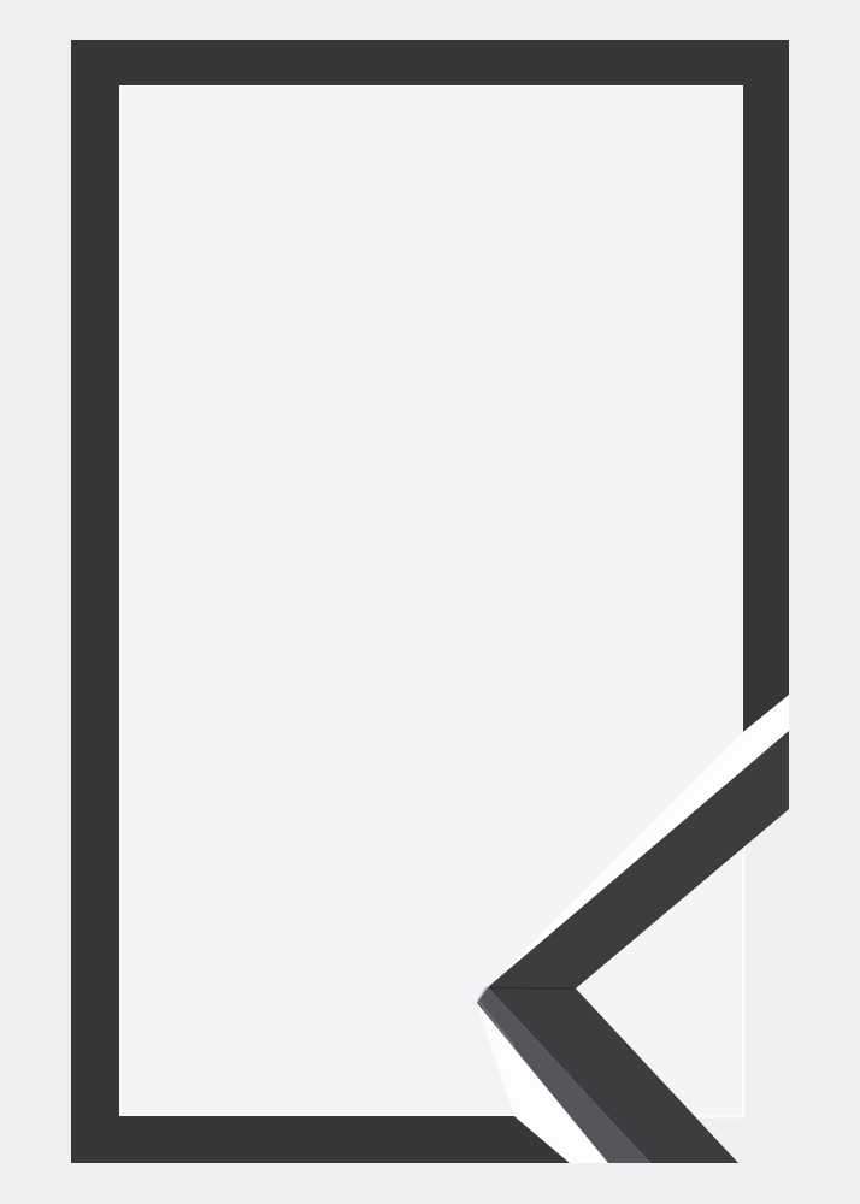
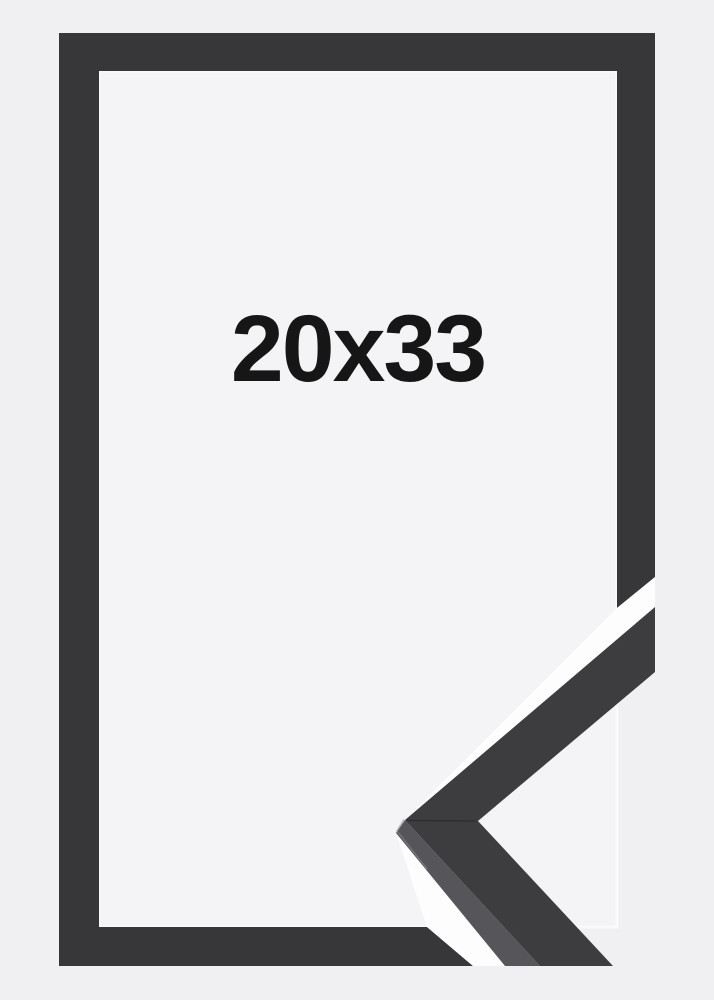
+ 20x33
